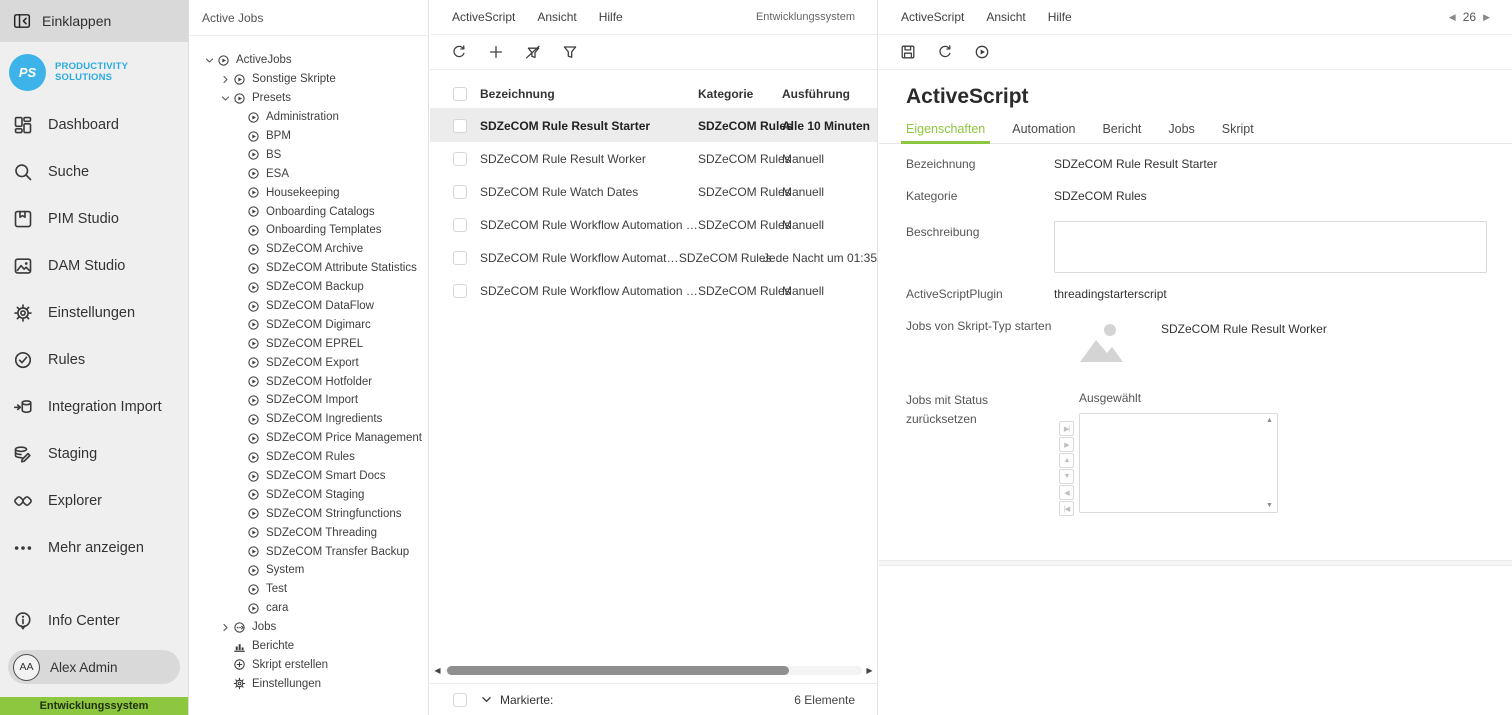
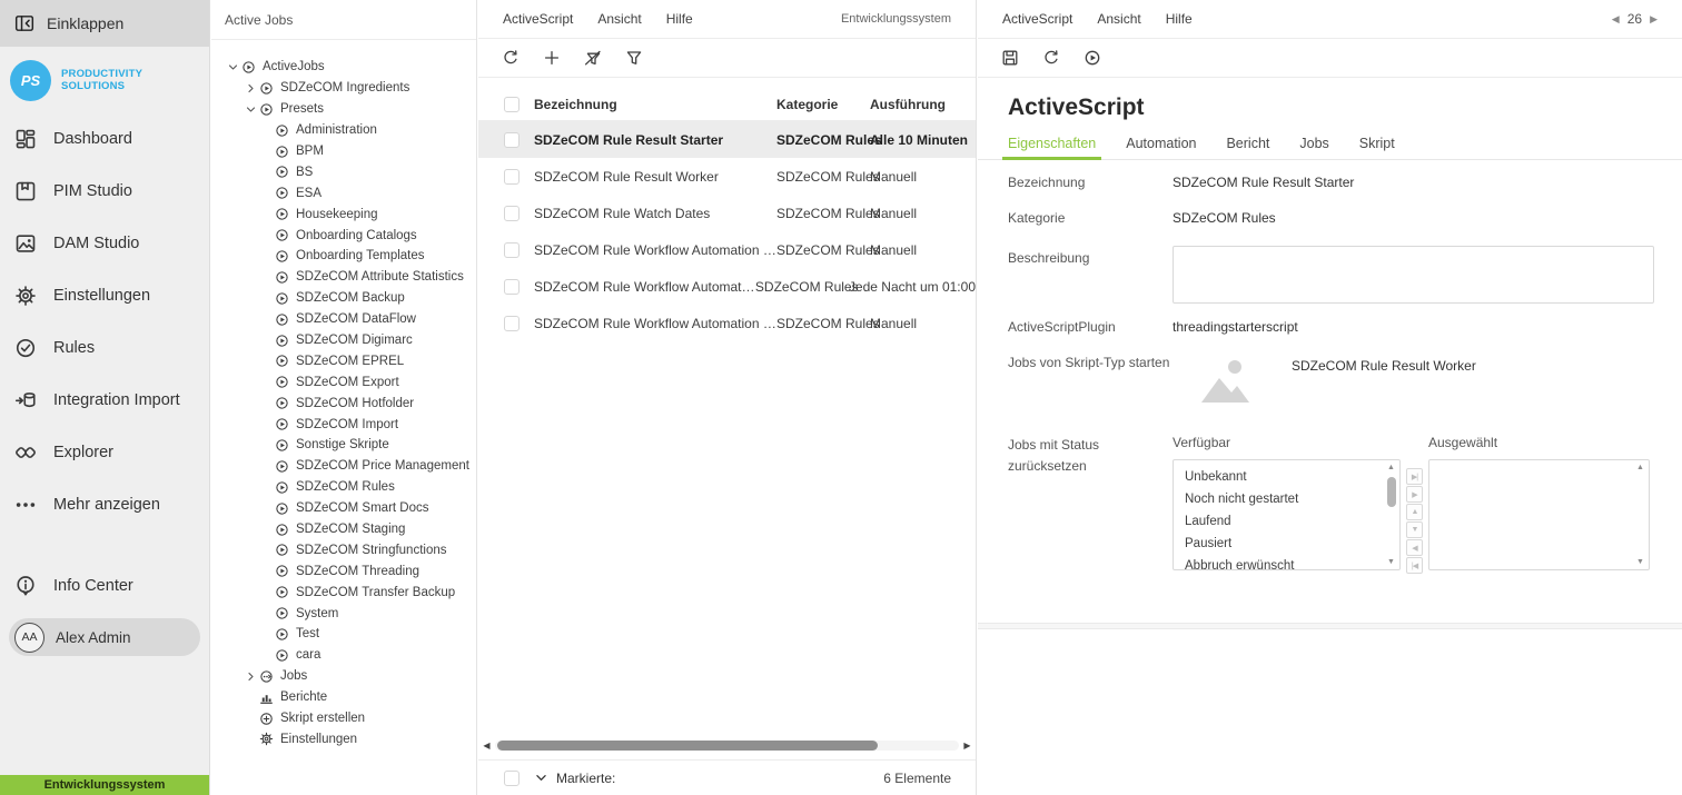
  Einklappen
  PS
  PRODUCTIVITY
  SOLUTIONS
  Dashboard
- Suche
  PIM Studio
  DAM Studio
  Einstellungen
  Rules
  Integration Import
- Staging
  Explorer
  Mehr anzeigen
  Info Center
  AA
  Alex Admin
  Entwicklungssystem
  Active Jobs
  ActiveJobs
- Sonstige Skripte
+ SDZeCOM Ingredients
  Presets
  Administration
  BPM
  BS
  ESA
  Housekeeping
  Onboarding Catalogs
  Onboarding Templates
- SDZeCOM Archive
  SDZeCOM Attribute Statistics
  SDZeCOM Backup
  SDZeCOM DataFlow
  SDZeCOM Digimarc
  SDZeCOM EPREL
  SDZeCOM Export
  SDZeCOM Hotfolder
  SDZeCOM Import
- SDZeCOM Ingredients
+ Sonstige Skripte
  SDZeCOM Price Management
  SDZeCOM Rules
  SDZeCOM Smart Docs
  SDZeCOM Staging
  SDZeCOM Stringfunctions
  SDZeCOM Threading
  SDZeCOM Transfer Backup
  System
  Test
  cara
  Jobs
  Berichte
  Skript erstellen
  Einstellungen
  ActiveScript
  Ansicht
  Hilfe
  Entwicklungssystem
  Bezeichnung
  Kategorie
  Ausführung
  SDZeCOM Rule Result Starter
  SDZeCOM Rul
  Alle 10 Minuten
  SDZeCOM Rule Result Worker
  SDZeCOM Rule
  Manuell
  SDZeCOM Rule Watch Dates
  SDZeCOM Rule
  Manuell
  SDZeCOM Rule Workflow Automation by
  SDZeCOM Rule
  Manuell
  SDZeCOM Rule Workflow Automatio
  SDZeCOM Rule
- Jede Nacht um 01:35
+ Jede Nacht um 01:00
  SDZeCOM Rule Workflow Automation W
  SDZeCOM Rule
  Manuell
  ◀
  ▶
  Markierte:
  6 Elemente
  ActiveScript
  Ansicht
  Hilfe
  ◀
  26
  ▶
  ActiveScript
  Eigenschaften
  Automation
  Bericht
  Jobs
  Skript
  Bezeichnung
  SDZeCOM Rule Result Starter
  Kategorie
  SDZeCOM Rules
  Beschreibung
  ActiveScriptPlugin
  threadingstarterscript
  Jobs von Skript-Typ starten
  SDZeCOM Rule Result Worker
  Jobs mit Status
  zurücksetzen
+ Verfügbar
+ Unbekannt
+ Noch nicht gestartet
+ Laufend
+ Pausiert
+ Abbruch erwünscht
  Ausgewählt
